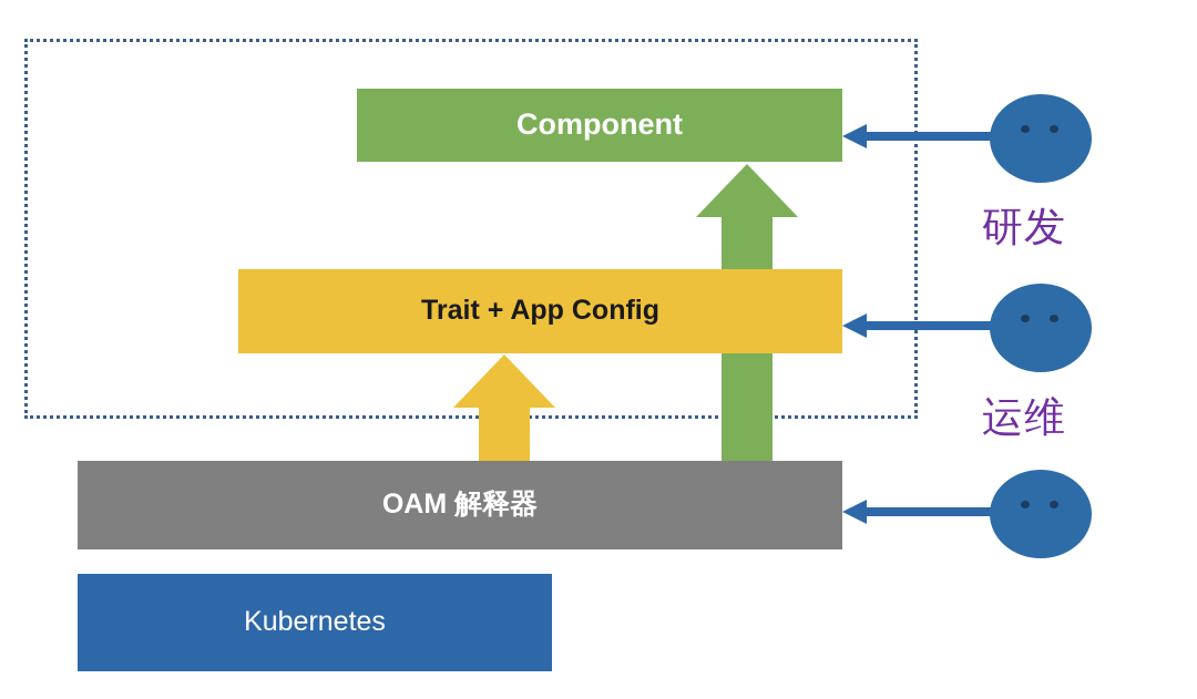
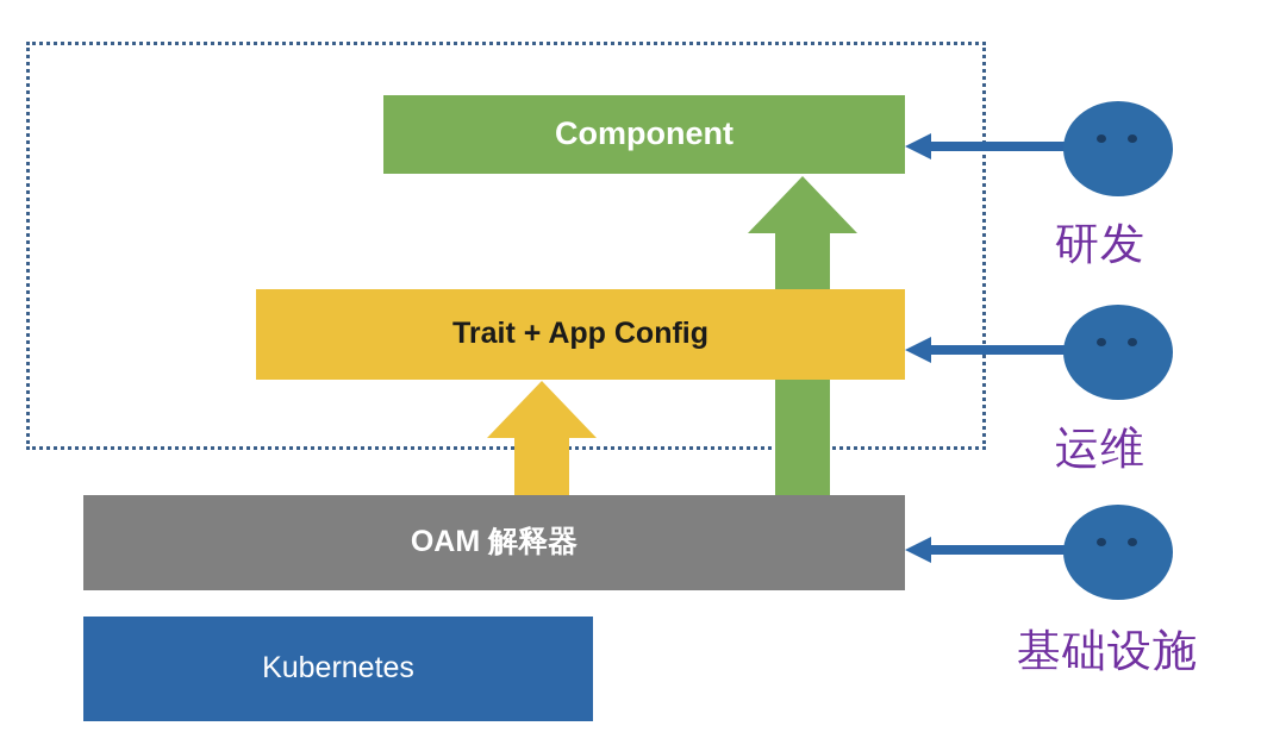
  Component
  Trait + App Config
  OAM 解释器
  Kubernetes
  研发
  运维
+ 基础设施
